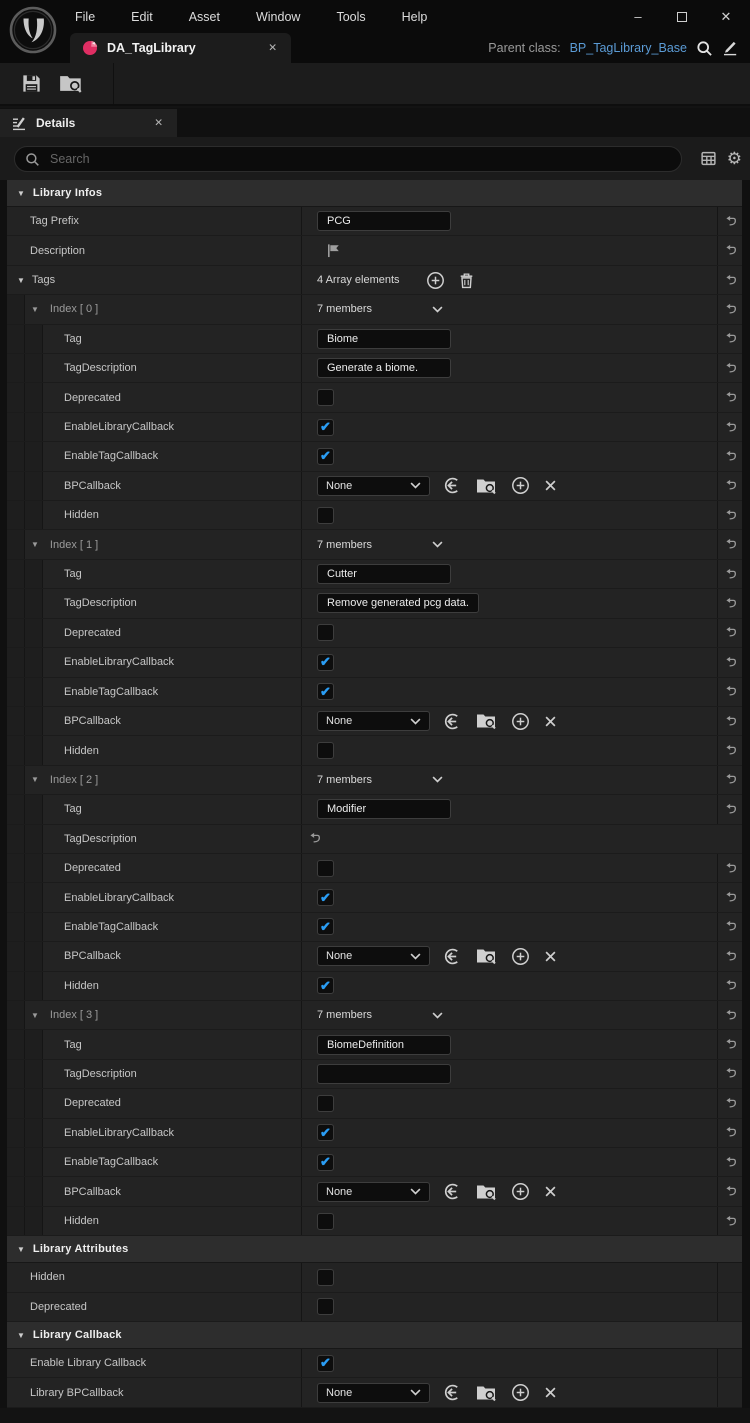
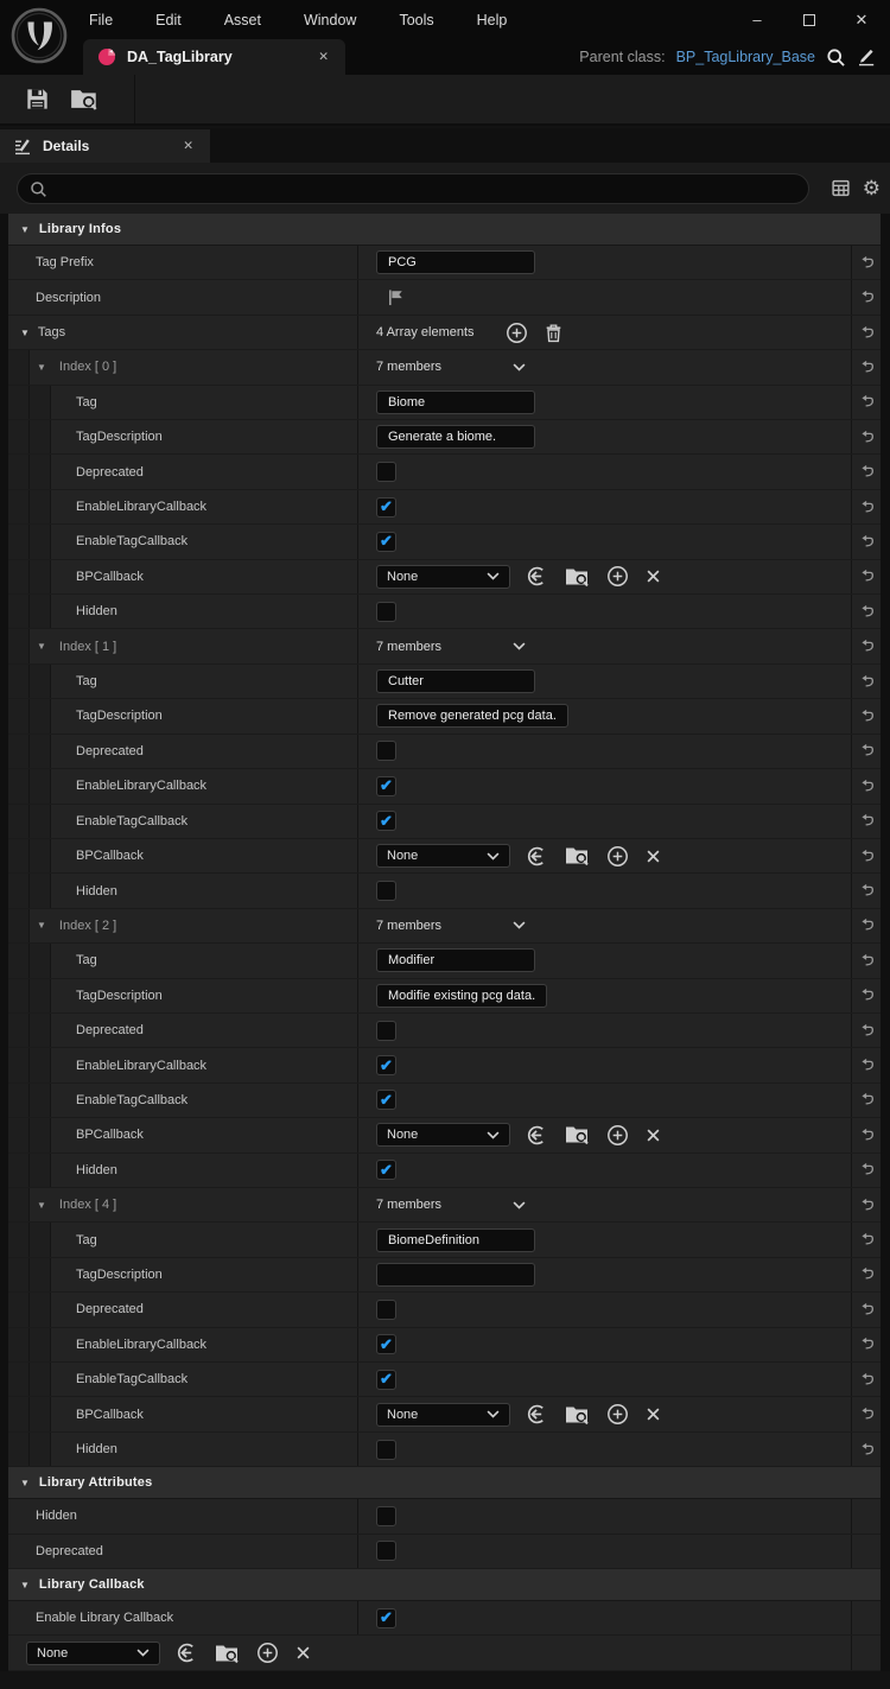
  File
  Edit
  Asset
  Window
  Tools
  Help
  –
  ✕
  DA_TagLibrary
  ✕
  Parent class:
  BP_TagLibrary_Base
  Details
  ✕
- Search
  ⚙
  ▼
  Library Infos
  Tag Prefix
  PCG
  Description
  ▼
  Tags
  4 Array elements
  ▼
  Index [ 0 ]
  7 members
  Tag
  Biome
  TagDescription
  Generate a biome.
  Deprecated
  EnableLibraryCallback
  ✔
  EnableTagCallback
  ✔
  BPCallback
  None
  Hidden
  ▼
  Index [ 1 ]
  7 members
  Tag
  Cutter
  TagDescription
  Remove generated pcg data.
  Deprecated
  EnableLibraryCallback
  ✔
  EnableTagCallback
  ✔
  BPCallback
  None
  Hidden
  ▼
  Index [ 2 ]
  7 members
  Tag
  Modifier
  TagDescription
+ Modifie existing pcg data.
  Deprecated
  EnableLibraryCallback
  ✔
  EnableTagCallback
  ✔
  BPCallback
  None
  Hidden
  ✔
  ▼
- Index [ 3 ]
+ Index [ 4 ]
  7 members
  Tag
  BiomeDefinition
  TagDescription
  Deprecated
  EnableLibraryCallback
  ✔
  EnableTagCallback
  ✔
  BPCallback
  None
  Hidden
  ▼
  Library Attributes
  Hidden
  Deprecated
  ▼
  Library Callback
  Enable Library Callback
  ✔
- Library BPCallback
  None
